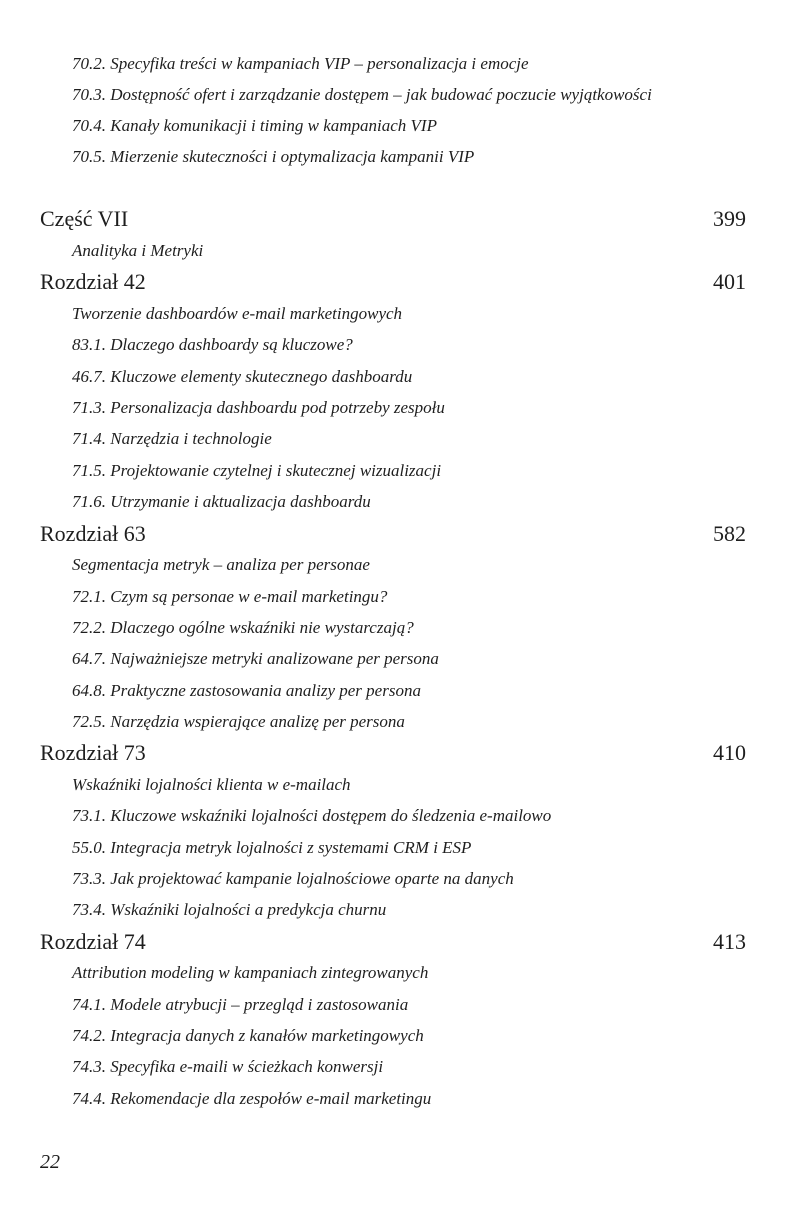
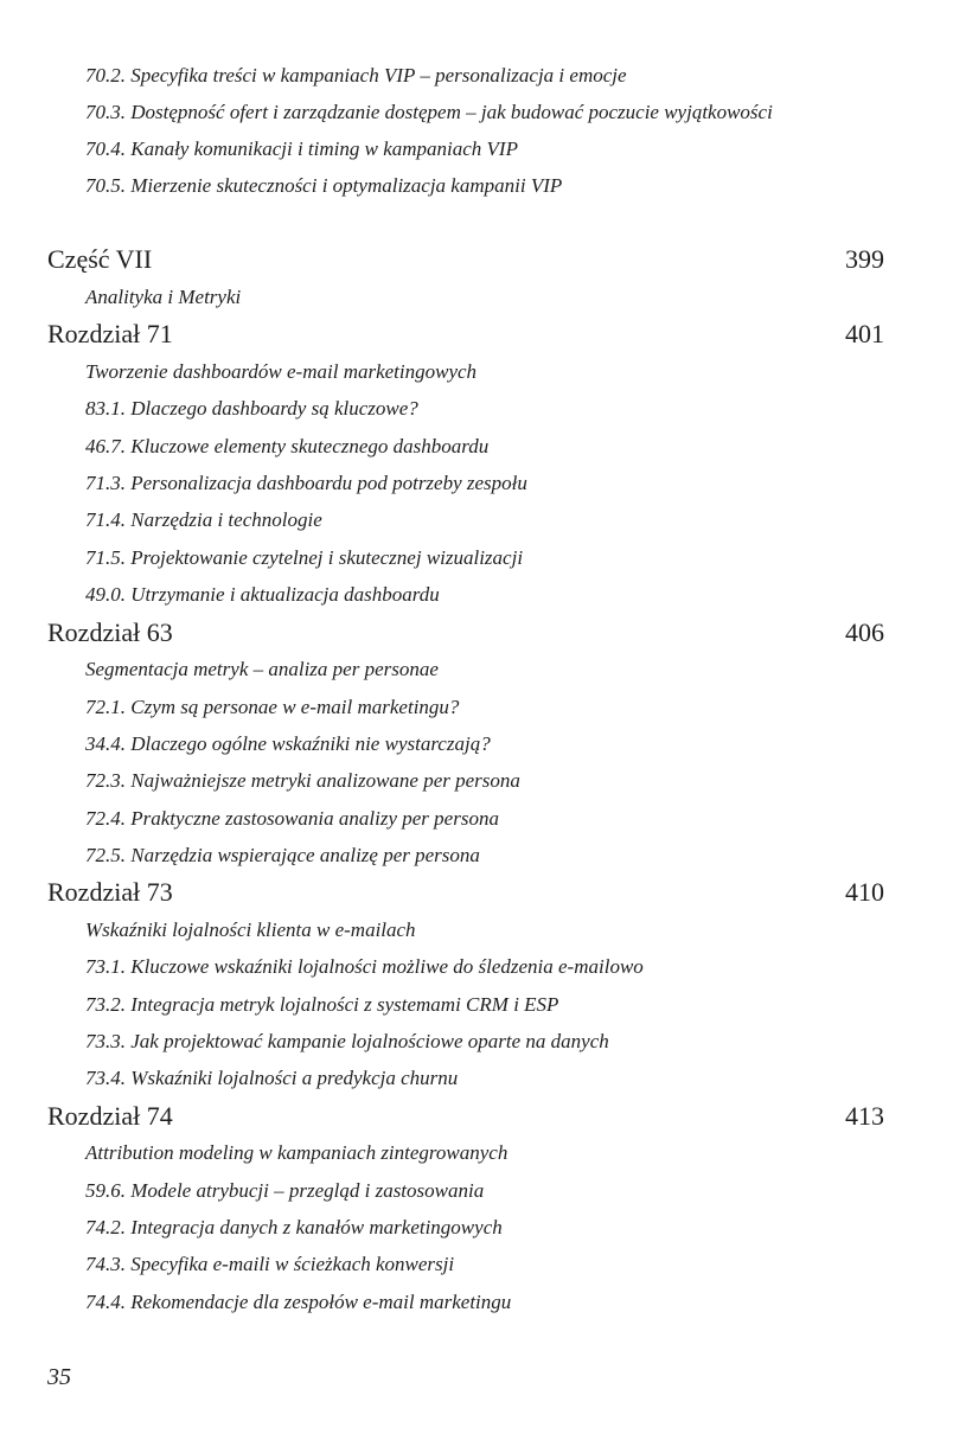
  70.2. Specyfika treści w kampaniach VIP – personalizacja i emocje
  70.3. Dostępność ofert i zarządzanie dostępem – jak budować poczucie wyjątkowości
  70.4. Kanały komunikacji i timing w kampaniach VIP
  70.5. Mierzenie skuteczności i optymalizacja kampanii VIP
  Część VII
  399
  Analityka i Metryki
- Rozdział 42
+ Rozdział 71
  401
  Tworzenie dashboardów e-mail marketingowych
  83.1. Dlaczego dashboardy są kluczowe?
  46.7. Kluczowe elementy skutecznego dashboardu
  71.3. Personalizacja dashboardu pod potrzeby zespołu
  71.4. Narzędzia i technologie
  71.5. Projektowanie czytelnej i skutecznej wizualizacji
- 71.6. Utrzymanie i aktualizacja dashboardu
+ 49.0. Utrzymanie i aktualizacja dashboardu
  Rozdział 63
- 582
+ 406
  Segmentacja metryk – analiza per personae
  72.1. Czym są personae w e-mail marketingu?
- 72.2. Dlaczego ogólne wskaźniki nie wystarczają?
+ 34.4. Dlaczego ogólne wskaźniki nie wystarczają?
- 64.7. Najważniejsze metryki analizowane per persona
+ 72.3. Najważniejsze metryki analizowane per persona
- 64.8. Praktyczne zastosowania analizy per persona
+ 72.4. Praktyczne zastosowania analizy per persona
  72.5. Narzędzia wspierające analizę per persona
  Rozdział 73
  410
  Wskaźniki lojalności klienta w e-mailach
- 73.1. Kluczowe wskaźniki lojalności dostępem do śledzenia e-mailowo
+ 73.1. Kluczowe wskaźniki lojalności możliwe do śledzenia e-mailowo
- 55.0. Integracja metryk lojalności z systemami CRM i ESP
+ 73.2. Integracja metryk lojalności z systemami CRM i ESP
  73.3. Jak projektować kampanie lojalnościowe oparte na danych
  73.4. Wskaźniki lojalności a predykcja churnu
  Rozdział 74
  413
  Attribution modeling w kampaniach zintegrowanych
- 74.1. Modele atrybucji – przegląd i zastosowania
+ 59.6. Modele atrybucji – przegląd i zastosowania
  74.2. Integracja danych z kanałów marketingowych
  74.3. Specyfika e-maili w ścieżkach konwersji
  74.4. Rekomendacje dla zespołów e-mail marketingu
- 22
+ 35
